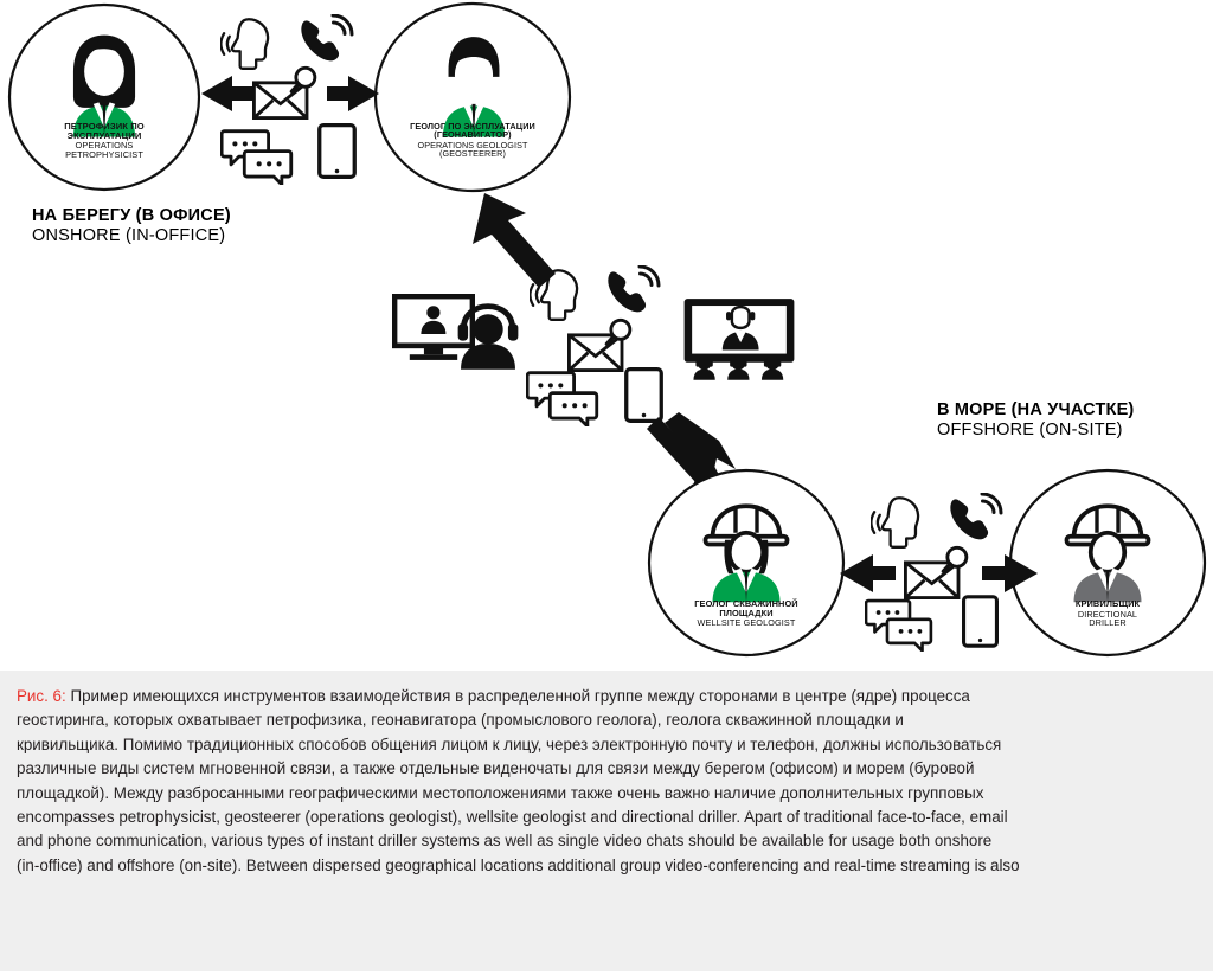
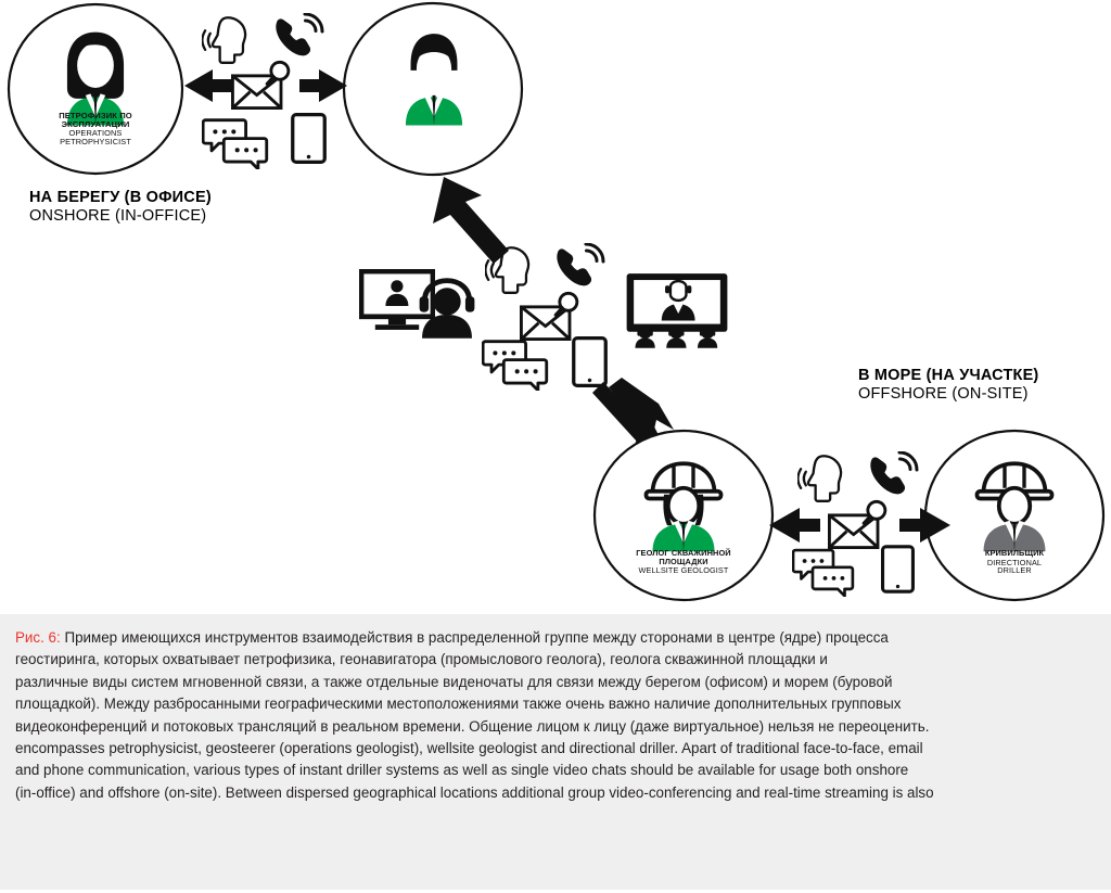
  ПЕТРОФИЗИК ПО
  ЭКСПЛУАТАЦИИ
  OPERATIONS
  PETROPHYSICIST
- ГЕОЛОГ ПО ЭКСПЛУАТАЦИИ
- (ГЕОНАВИГАТОР)
- OPERATIONS GEOLOGIST
- (GEOSTEERER)
  ГЕОЛОГ СКВАЖИННОЙ
  ПЛОЩАДКИ
  WELLSITE GEOLOGIST
  КРИВИЛЬЩИК
  DIRECTIONAL
  DRILLER
  НА БЕРЕГУ (В ОФИСЕ)
  ONSHORE (IN-OFFICE)
  В МОРЕ (НА УЧАСТКЕ)
  OFFSHORE (ON-SITE)
  Рис. 6: Пример имеющихся инструментов взаимодействия в распределенной группе между сторонами в центре (ядре) процесса
  геостиринга, которых охватывает петрофизика, геонавигатора (промыслового геолога), геолога скважинной площадки и
- кривильщика. Помимо традиционных способов общения лицом к лицу, через электронную почту и телефон, должны использоваться
  различные виды систем мгновенной связи, а также отдельные виденочаты для связи между берегом (офисом) и морем (буровой
  площадкой). Между разбросанными географическими местоположениями также очень важно наличие дополнительных групповых
+ видеоконференций и потоковых трансляций в реальном времени. Общение лицом к лицу (даже виртуальное) нельзя не переоценить.
  encompasses petrophysicist, geosteerer (operations geologist), wellsite geologist and directional driller. Apart of traditional face-to-face, email
  and phone communication, various types of instant driller systems as well as single video chats should be available for usage both onshore
  (in-office) and offshore (on-site). Between dispersed geographical locations additional group video-conferencing and real-time streaming is also
